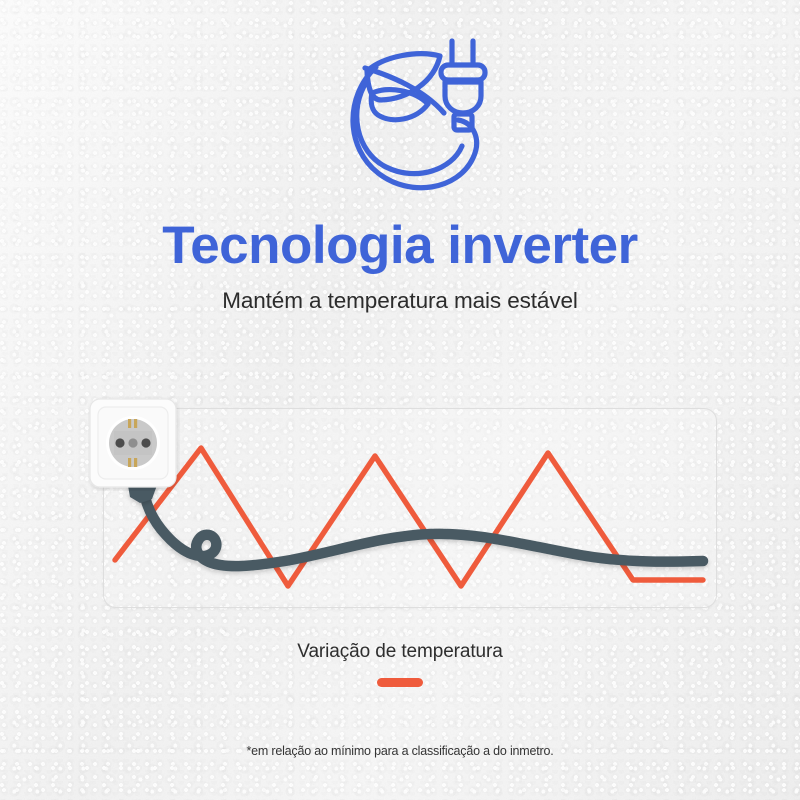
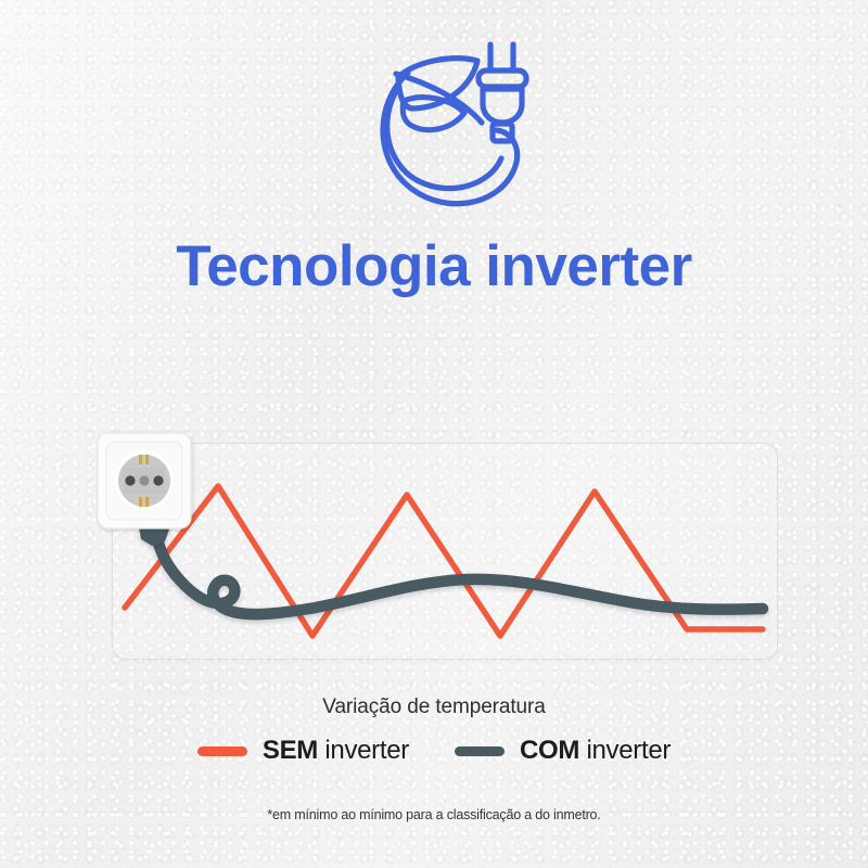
  Tecnologia inverter
- Mantém a temperatura mais estável
  Variação de temperatura
+ SEM inverter
+ COM inverter
- *em relação ao mínimo para a classificação a do inmetro.
+ *em mínimo ao mínimo para a classificação a do inmetro.
